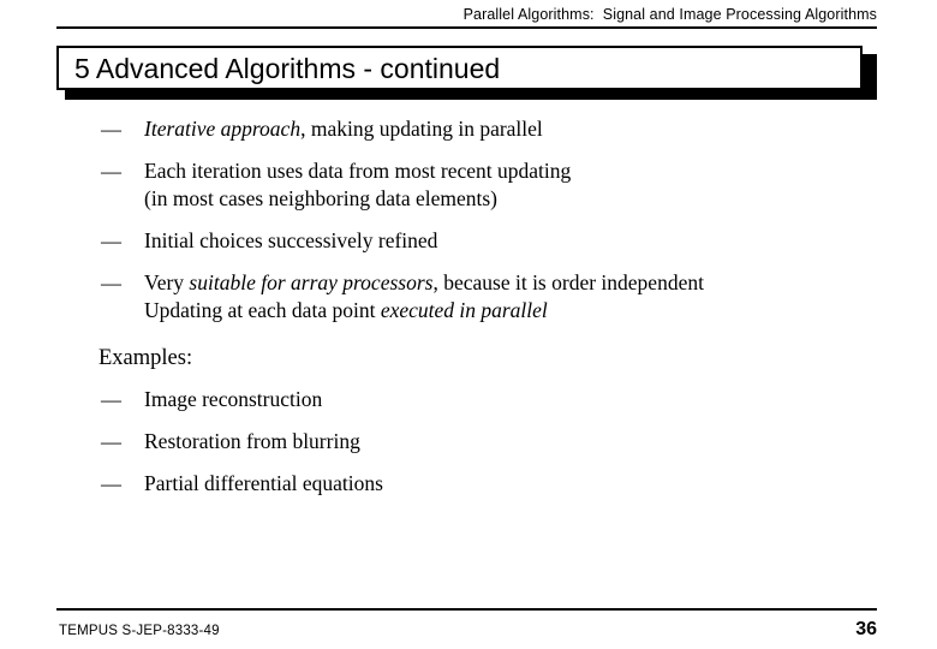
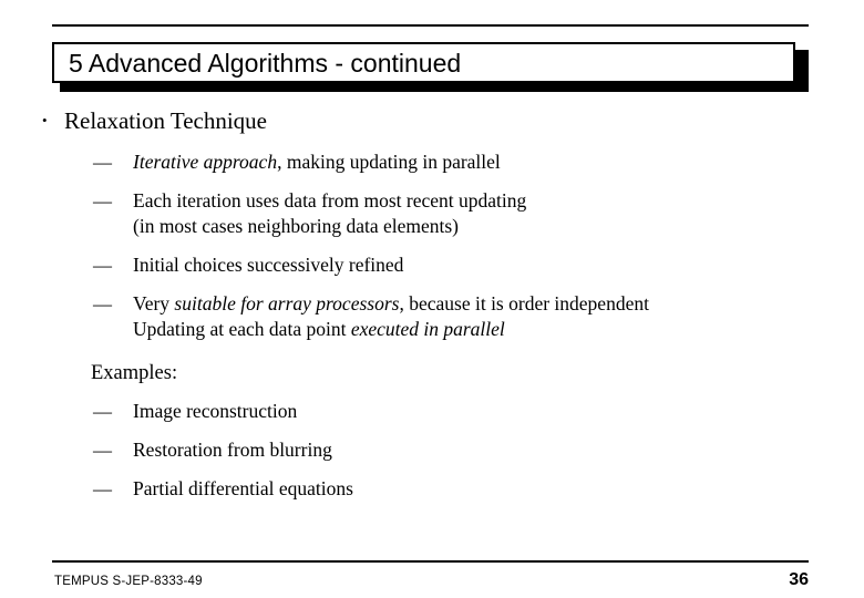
- Parallel Algorithms: Signal and Image Processing Algorithms
  5 Advanced Algorithms - continued
+ •
+ Relaxation Technique
  —
  Iterative approach, making updating in parallel
  —
  Each iteration uses data from most recent updating
  (in most cases neighboring data elements)
  —
  Initial choices successively refined
  —
  Very suitable for array processors, because it is order independent
  Updating at each data point executed in parallel
  Examples:
  —
  Image reconstruction
  —
  Restoration from blurring
  —
  Partial differential equations
  TEMPUS S-JEP-8333-49
  36
